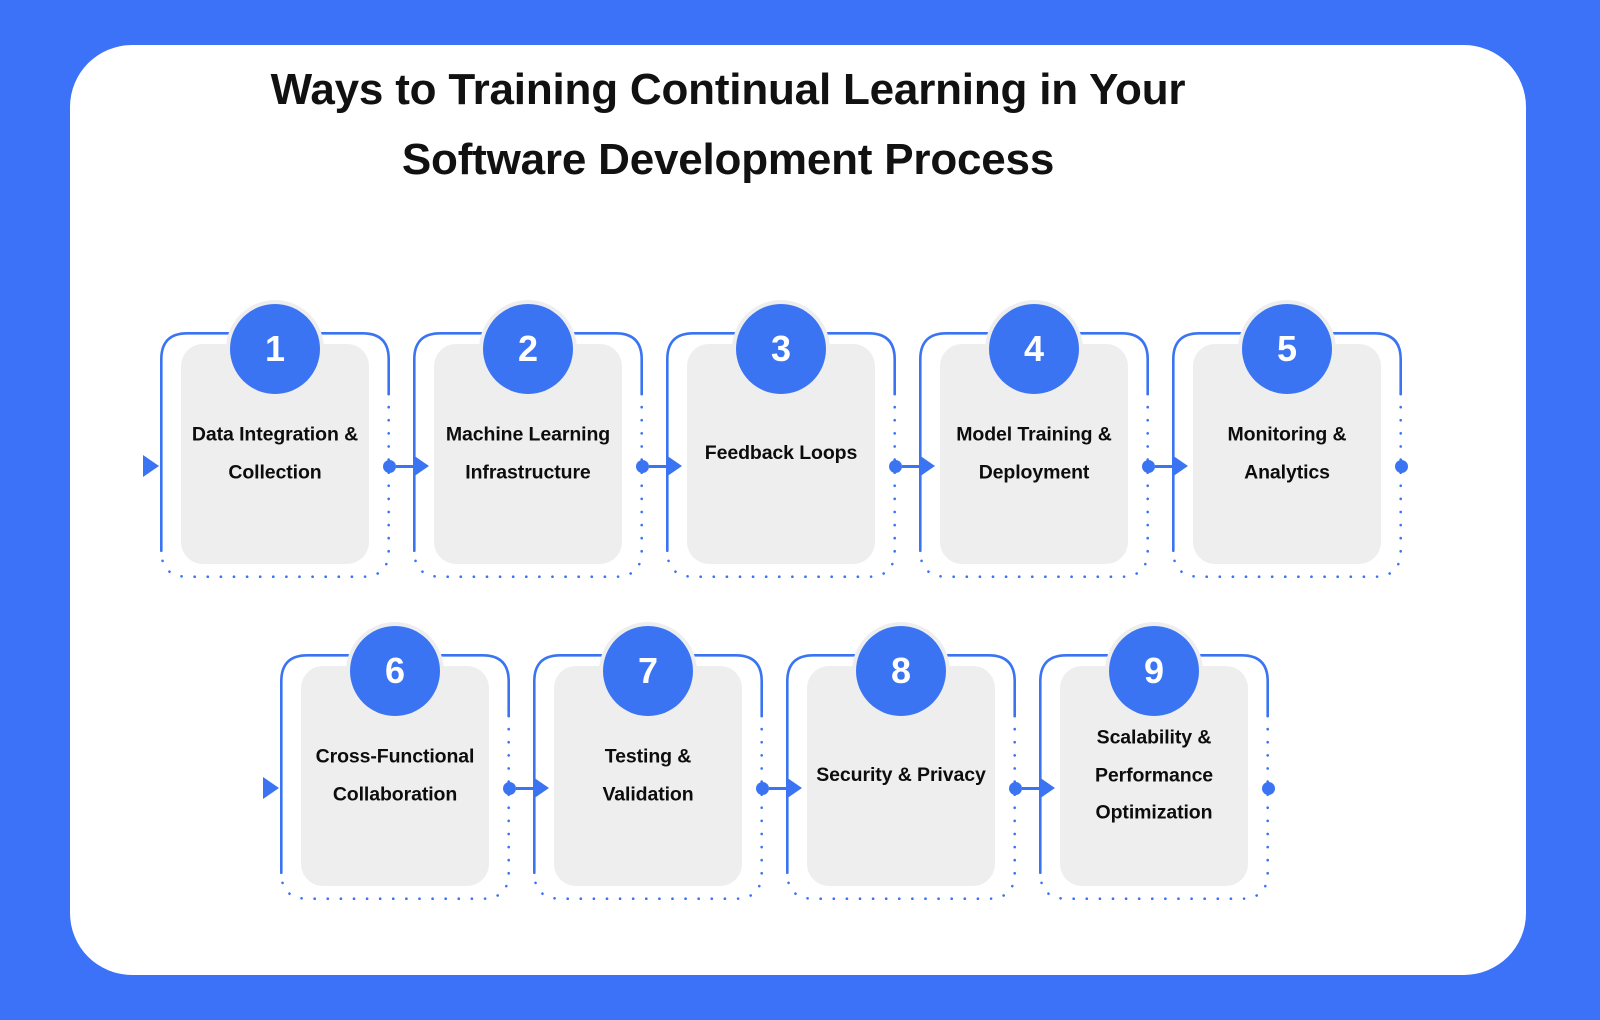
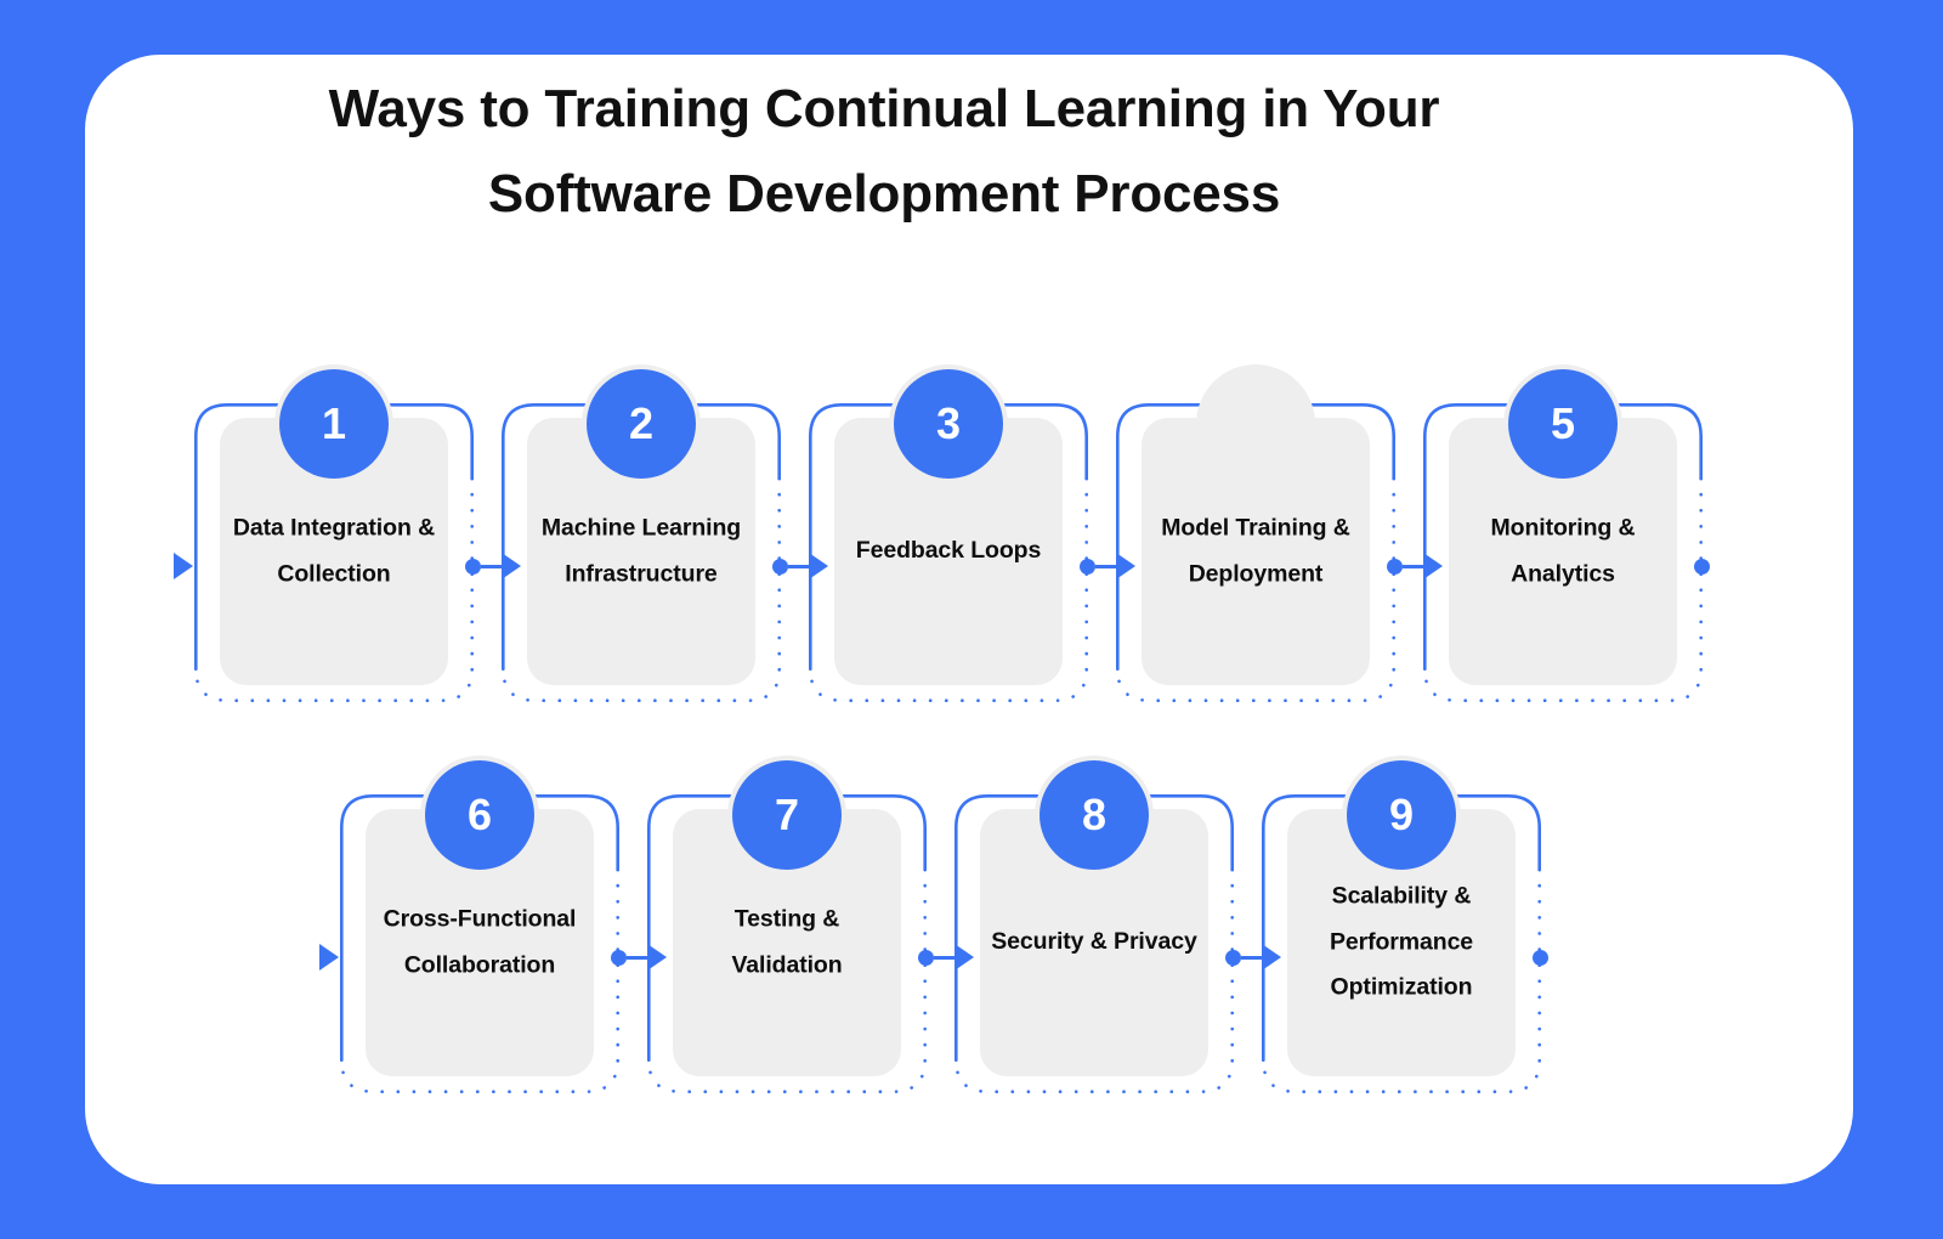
  Ways to Training Continual Learning in Your
  Software Development Process
  Data Integration & Collection
  1
  Machine Learning Infrastructure
  2
  Feedback Loops
  3
  Model Training & Deployment
- 4
  Monitoring & Analytics
  5
  Cross-Functional Collaboration
  6
  Testing & Validation
  7
  Security & Privacy
  8
  Scalability & Performance Optimization
  9
